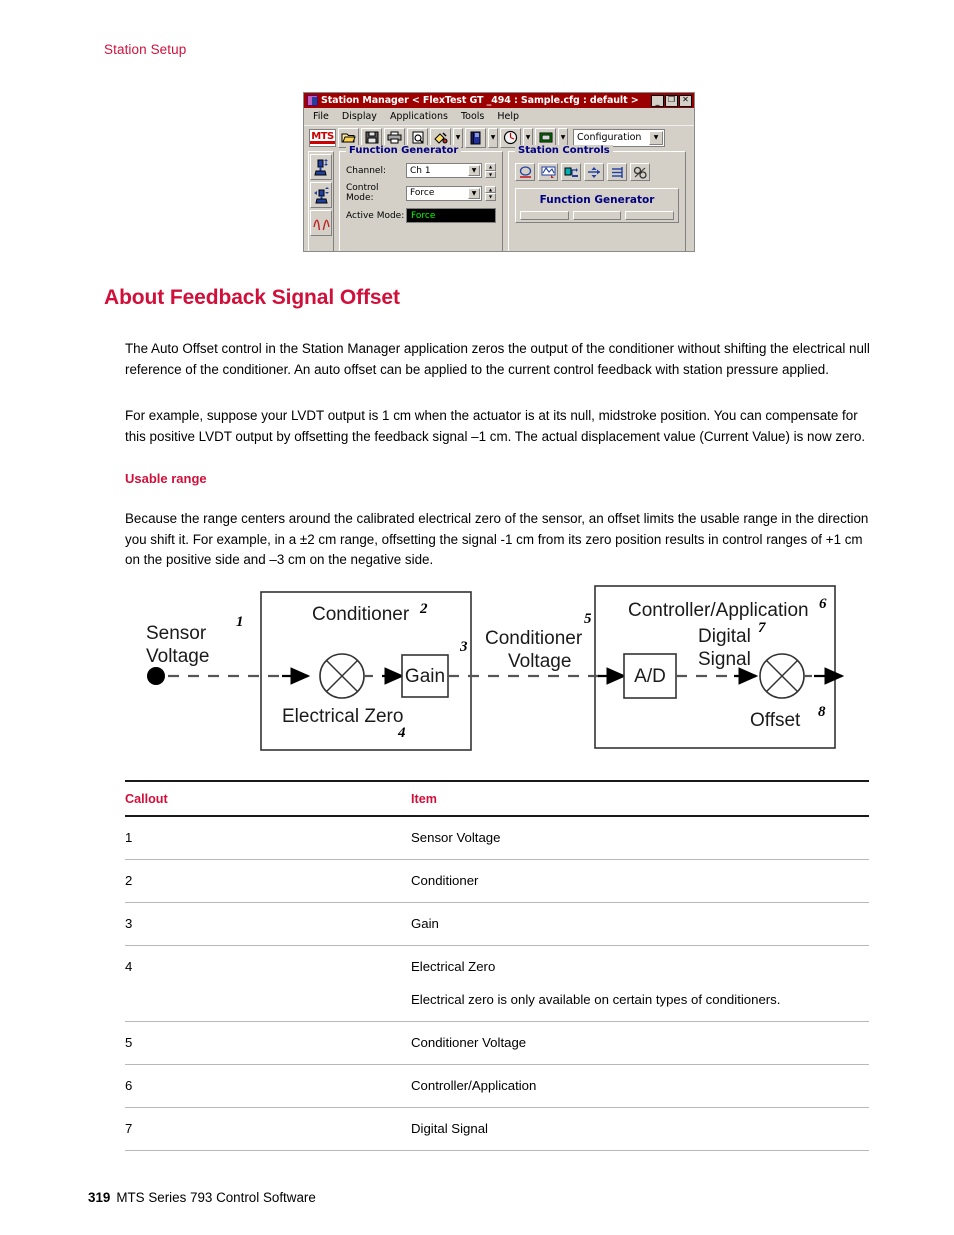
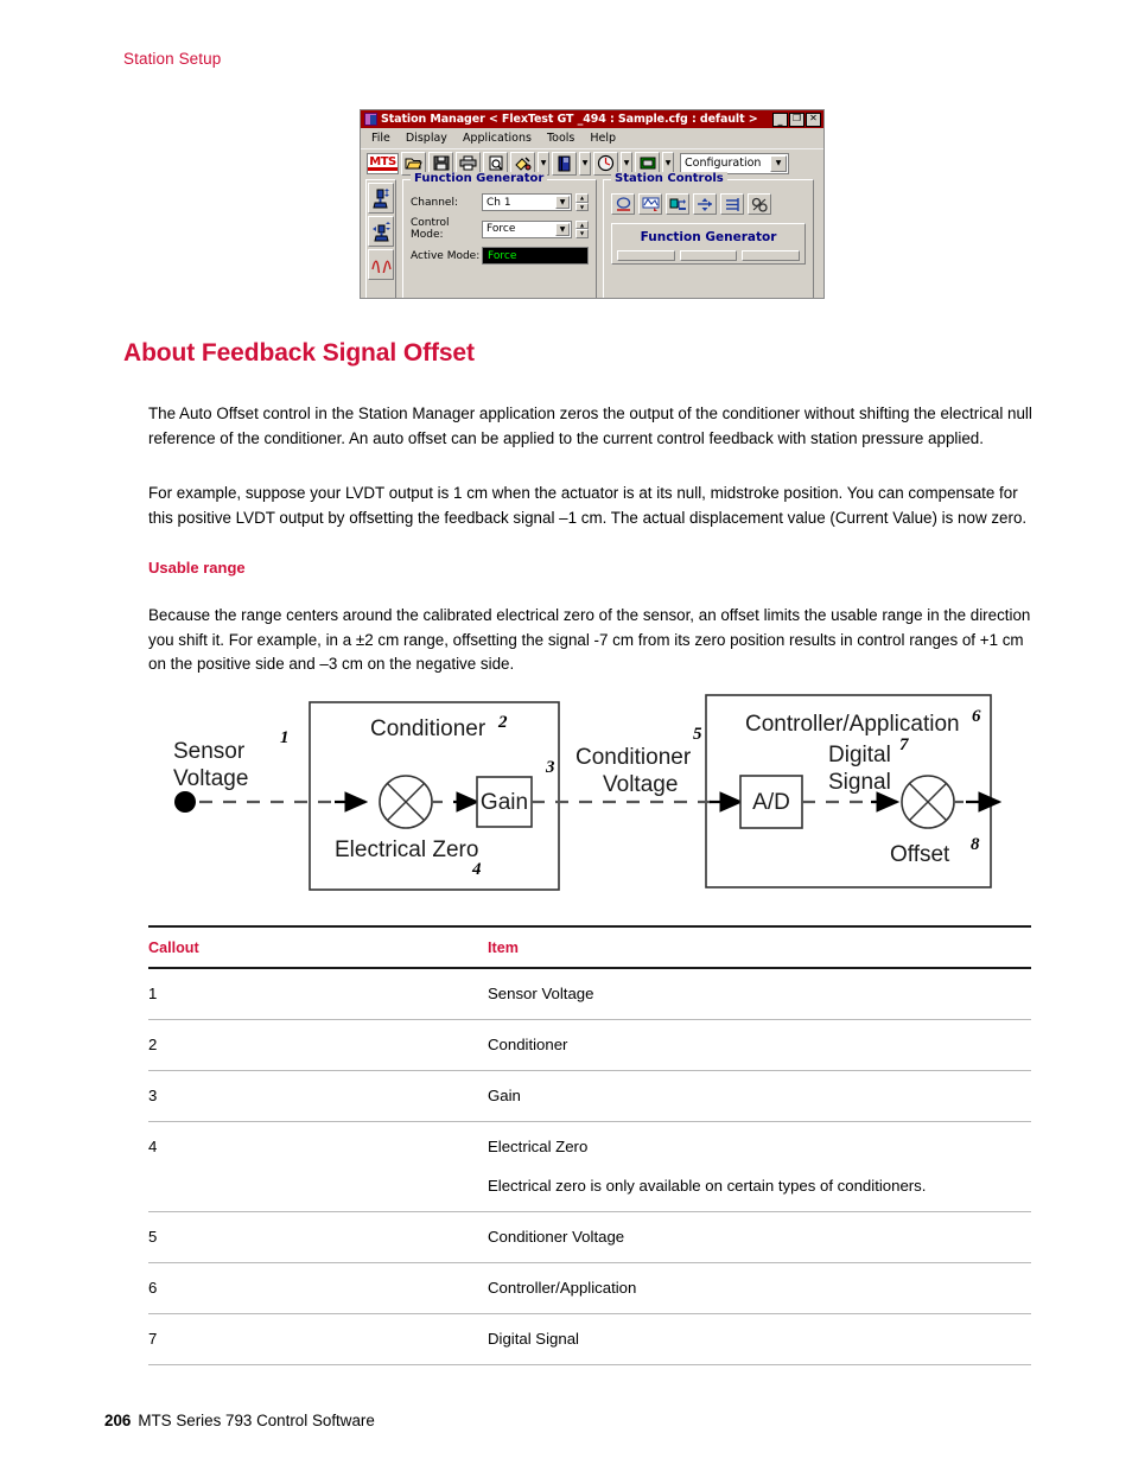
  Station Setup
  Station Manager < FlexTest GT _494 : Sample.cfg : default >
  _
  ❐
  ✕
  File
  Display
  Applications
  Tools
  Help
  MTS
  Configuration
  Function Generator
  Channel:
  Ch 1
  Control Mode:
  Force
  Active Mode:
  Force
  Station Controls
  Function Generator
  About Feedback Signal Offset
  The Auto Offset control in the Station Manager application zeros the output of the conditioner without shifting the electrical null reference of the conditioner. An auto offset can be applied to the current control feedback with station pressure applied.
  For example, suppose your LVDT output is 1 cm when the actuator is at its null, midstroke position. You can compensate for this positive LVDT output by offsetting the feedback signal –1 cm. The actual displacement value (Current Value) is now zero.
  Usable range
- Because the range centers around the calibrated electrical zero of the sensor, an offset limits the usable range in the direction you shift it. For example, in a ±2 cm range, offsetting the signal -1 cm from its zero position results in control ranges of +1 cm on the positive side and –3 cm on the negative side.
+ Because the range centers around the calibrated electrical zero of the sensor, an offset limits the usable range in the direction you shift it. For example, in a ±2 cm range, offsetting the signal -7 cm from its zero position results in control ranges of +1 cm on the positive side and –3 cm on the negative side.
  Gain
  3
  A/D
  Sensor
  Voltage
  1
  Conditioner
  2
  Electrical Zero
  4
  Conditioner
  Voltage
  5
  Controller/Application
  6
  Digital
  Signal
  7
  Offset
  8
  Callout	Item
  1	Sensor Voltage
  2	Conditioner
  3	Gain
  4	Electrical Zero Electrical zero is only available on certain types of conditioners.
  5	Conditioner Voltage
  6	Controller/Application
  7	Digital Signal
- 319 MTS Series 793 Control Software
+ 206 MTS Series 793 Control Software
